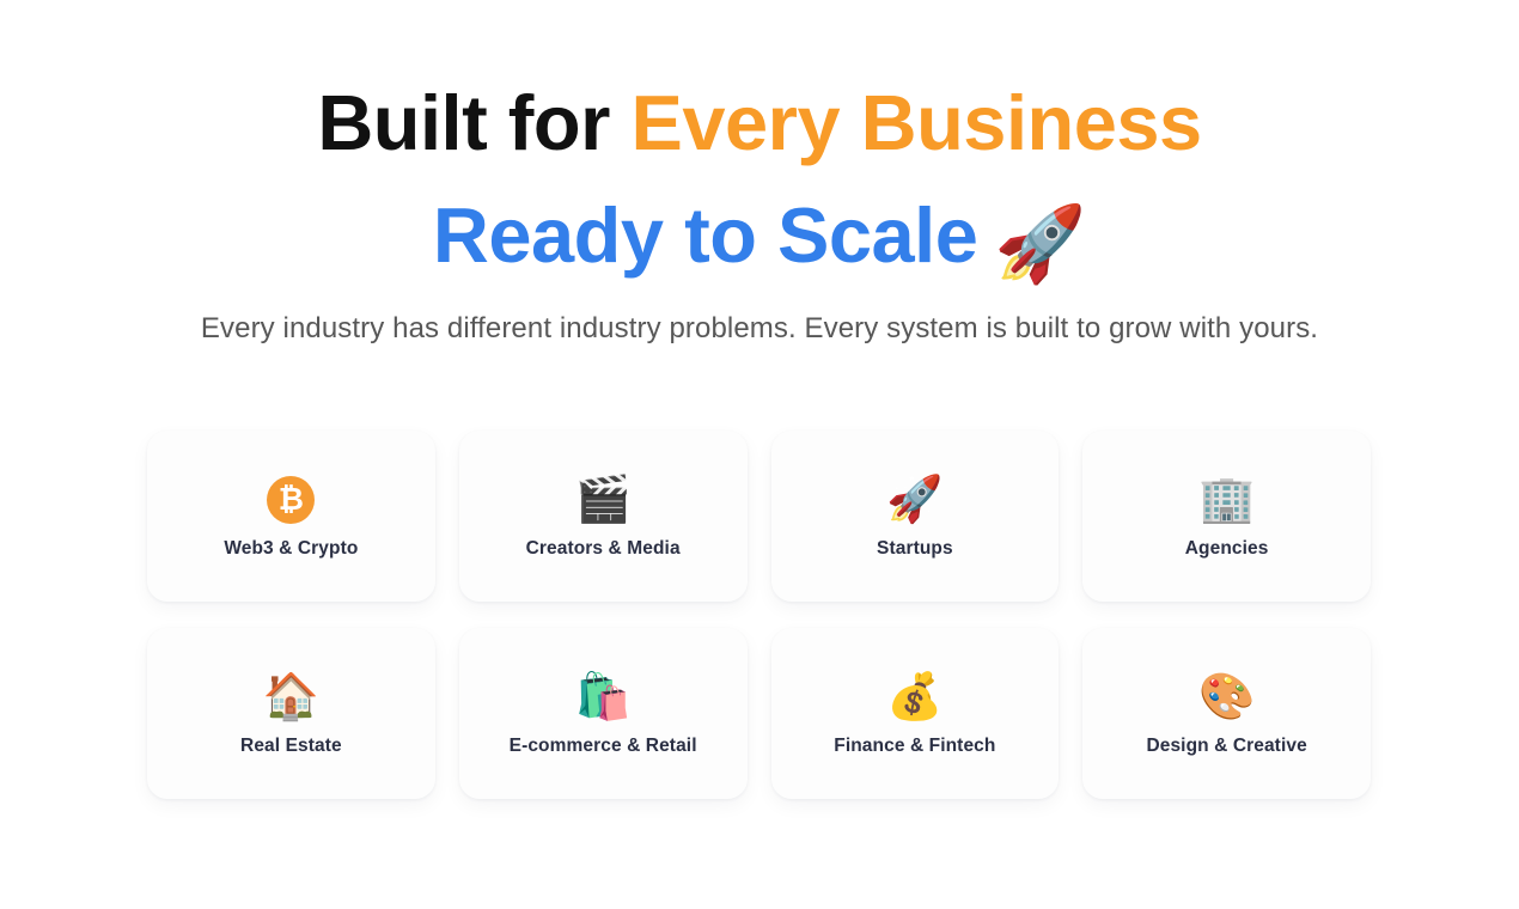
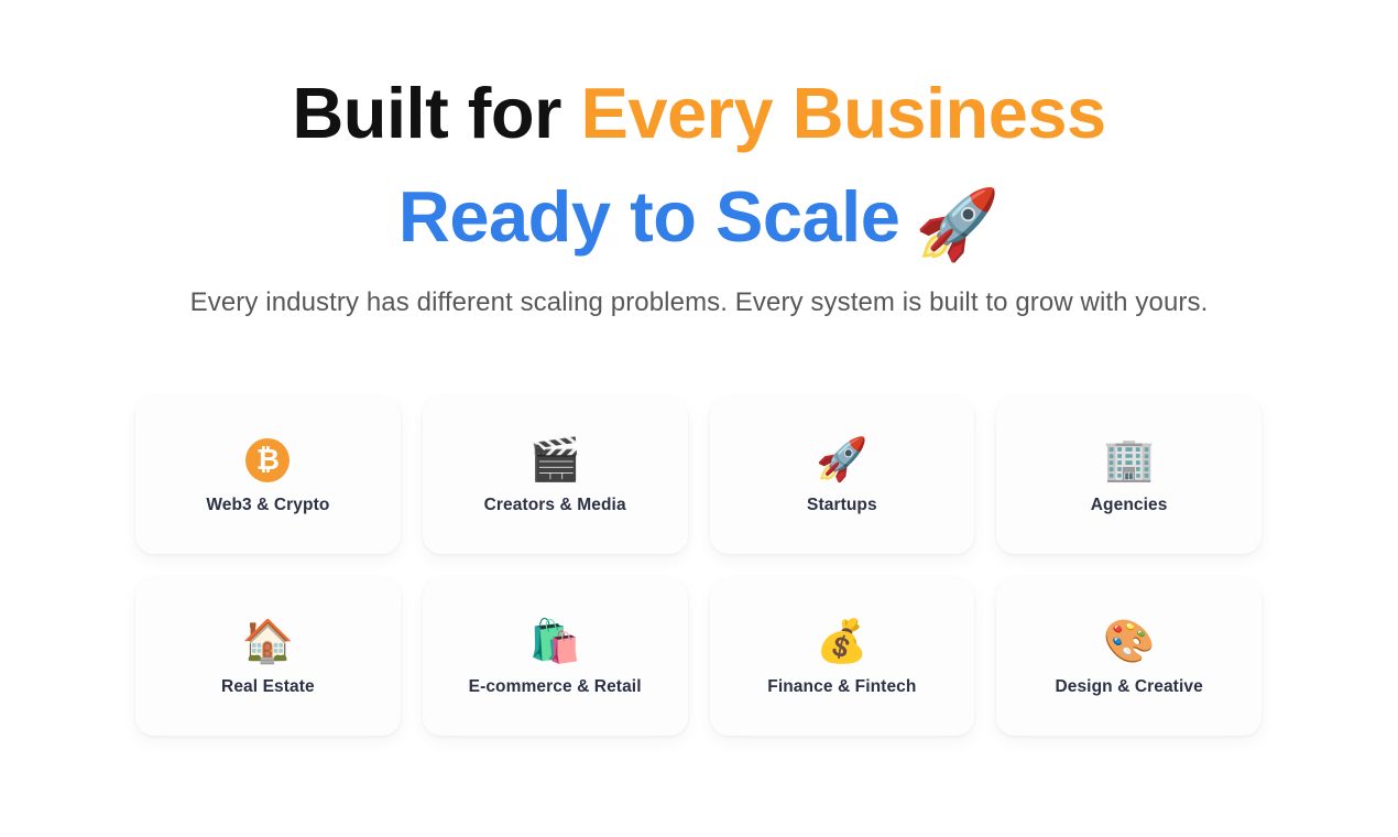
  Built for Every Business
  Ready to Scale 🚀
- Every industry has different industry problems. Every system is built to grow with yours.
+ Every industry has different scaling problems. Every system is built to grow with yours.
  ₿
  Web3 & Crypto
  🎬
  Creators & Media
  🚀
  Startups
  🏢
  Agencies
  🏠
  Real Estate
  🛍️
  E-commerce & Retail
  💰
  Finance & Fintech
  🎨
  Design & Creative
